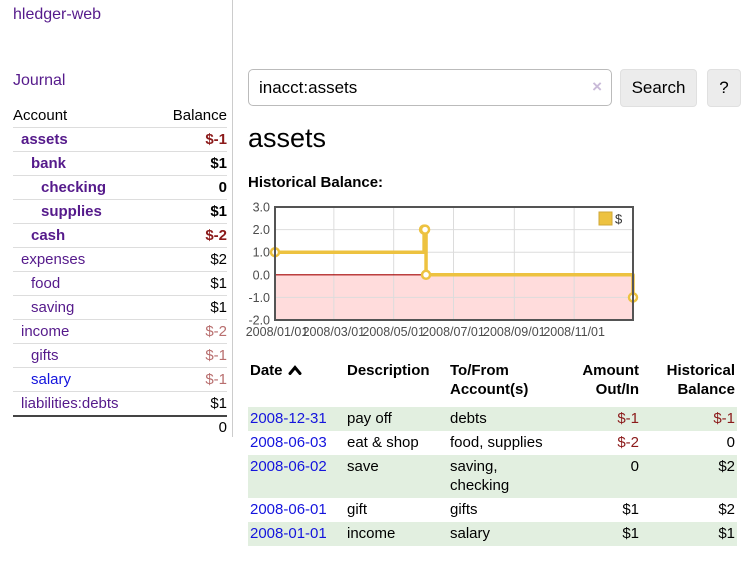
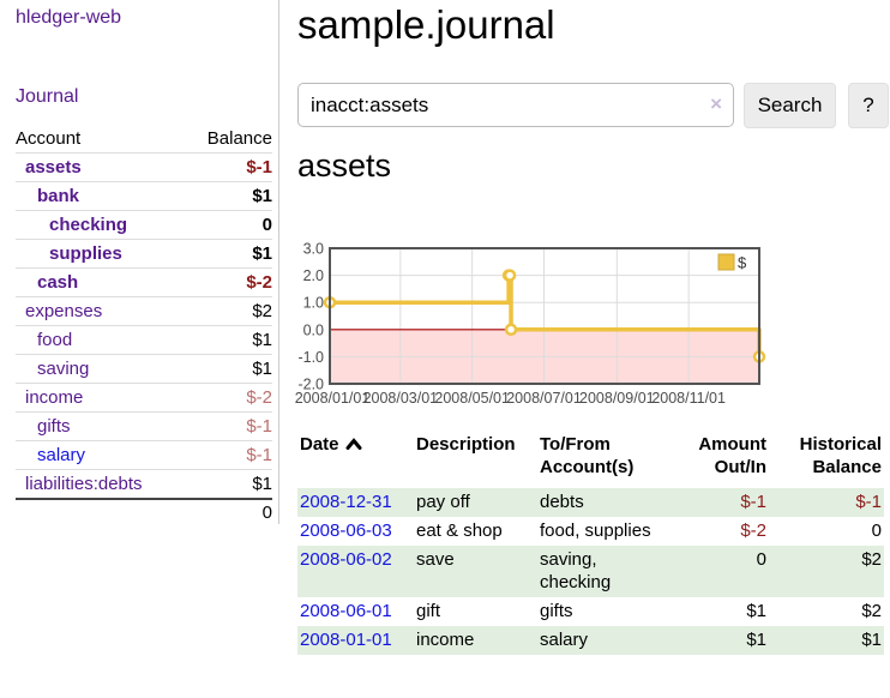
  hledger-web
  Journal
  Account
  Balance
  assets
  $-1
  bank
  $1
  checking
  0
  supplies
  $1
  cash
  $-2
  expenses
  $2
  food
  $1
  saving
  $1
  income
  $-2
  gifts
  $-1
  salary
  $-1
  liabilities:debts
  $1
  0
+ sample.journal
  inacct:assets
  ×
  Search
  ?
  assets
- Historical Balance:
  $
  3.0
  2.0
  1.0
  0.0
  -1.0
  -2.0
  2008/01/01
  2008/03/01
  2008/05/01
  2008/07/01
  2008/09/01
  2008/11/01
  Date	Description	To/From Account(s)	Amount Out/In	Historical Balance
  2008-12-31	pay off	debts	$-1	$-1
  2008-06-03	eat & shop	food, supplies	$-2	0
  2008-06-02	save	saving, checking	0	$2
  2008-06-01	gift	gifts	$1	$2
  2008-01-01	income	salary	$1	$1
